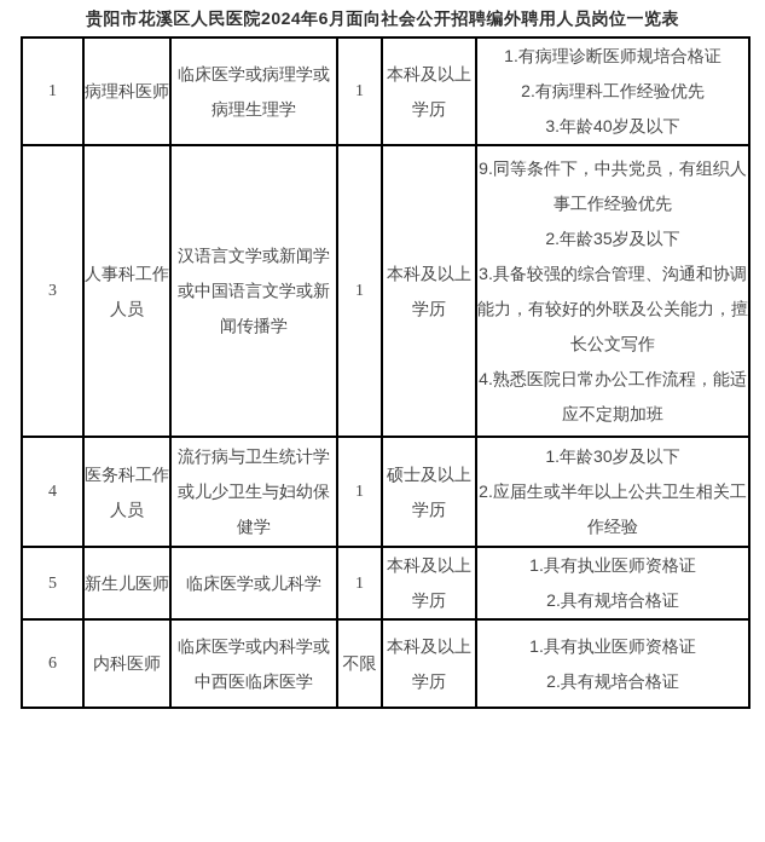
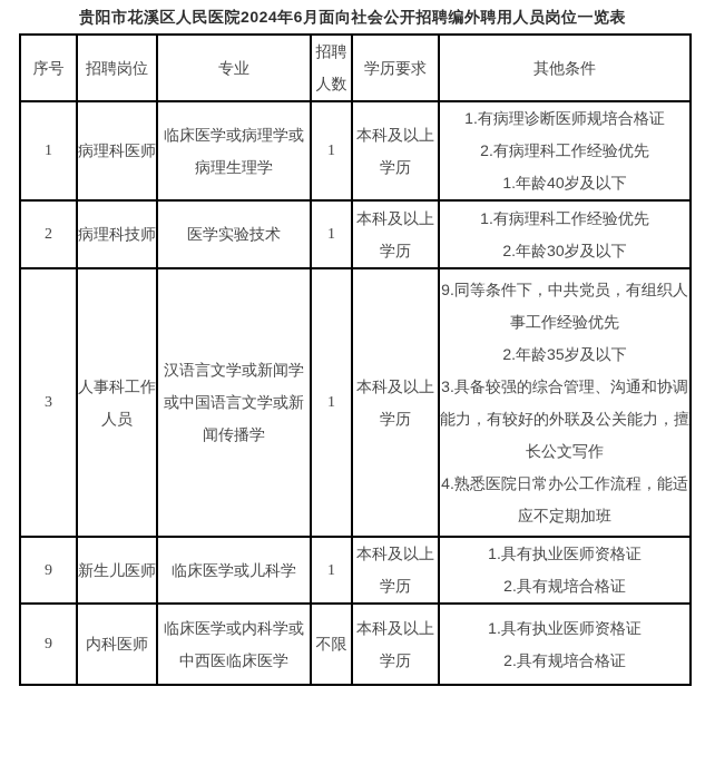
  贵阳市花溪区人民医院2024年6月面向社会公开招聘编外聘用人员岗位一览表
+ 序号	招聘岗位	专业	招聘人数	学历要求	其他条件
- 1	病理科医师	临床医学或病理学或病理生理学	1	本科及以上学历	1.有病理诊断医师规培合格证 2.有病理科工作经验优先 3.年龄40岁及以下
+ 1	病理科医师	临床医学或病理学或病理生理学	1	本科及以上学历	1.有病理诊断医师规培合格证 2.有病理科工作经验优先 1.年龄40岁及以下
+ 2	病理科技师	医学实验技术	1	本科及以上学历	1.有病理科工作经验优先 2.年龄30岁及以下
  3	人事科工作人员	汉语言文学或新闻学或中国语言文学或新闻传播学	1	本科及以上学历	9.同等条件下，中共党员，有组织人事工作经验优先 2.年龄35岁及以下 3.具备较强的综合管理、沟通和协调能力，有较好的外联及公关能力，擅长公文写作 4.熟悉医院日常办公工作流程，能适应不定期加班
- 4	医务科工作人员	流行病与卫生统计学或儿少卫生与妇幼保健学	1	硕士及以上学历	1.年龄30岁及以下 2.应届生或半年以上公共卫生相关工作经验
- 5	新生儿医师	临床医学或儿科学	1	本科及以上学历	1.具有执业医师资格证 2.具有规培合格证
+ 9	新生儿医师	临床医学或儿科学	1	本科及以上学历	1.具有执业医师资格证 2.具有规培合格证
- 6	内科医师	临床医学或内科学或中西医临床医学	不限	本科及以上学历	1.具有执业医师资格证 2.具有规培合格证
+ 9	内科医师	临床医学或内科学或中西医临床医学	不限	本科及以上学历	1.具有执业医师资格证 2.具有规培合格证
